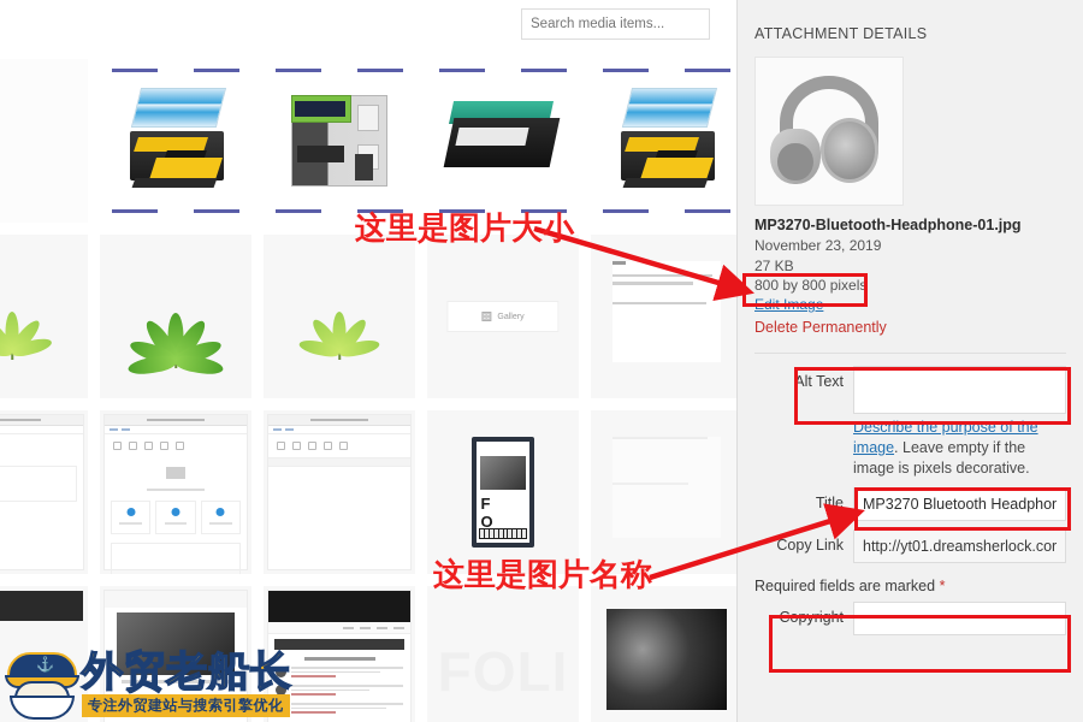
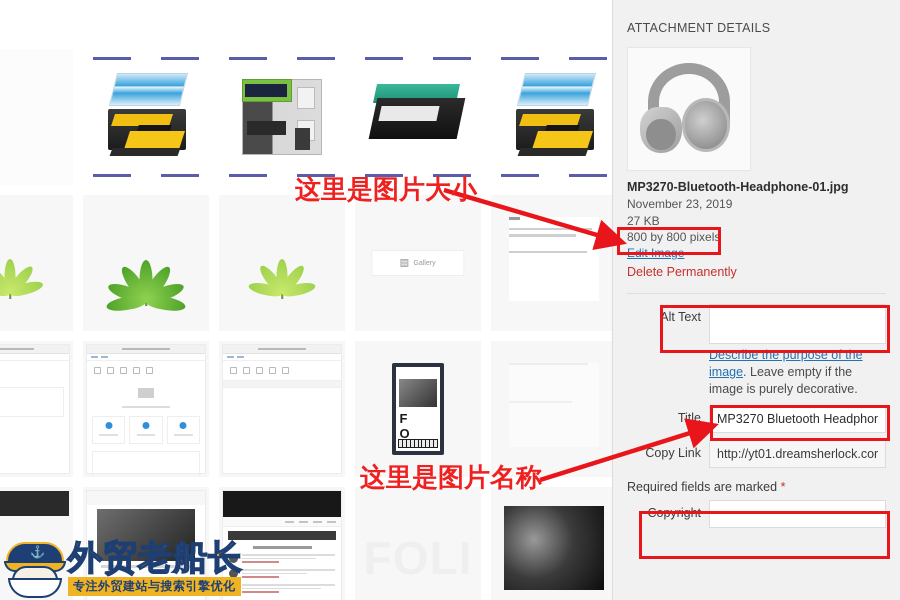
- Search media items...
  F
  O
  ATTACHMENT DETAILS
  MP3270-Bluetooth-Headphone-01.jpg
  November 23, 2019
  27 KB
  800 by 800 pixels
  Edit Image
  Delete Permanently
  Alt Text
- Describe the purpose of the image. Leave empty if the image is pixels decorative.
+ Describe the purpose of the image. Leave empty if the image is purely decorative.
  Title
  MP3270 Bluetooth Headphon
  Copy Link
  http://yt01.dreamsherlock.cor
  Required fields are marked *
  Copyright
  这里是图片大小
  这里是图片名称
  ⚓
  外贸老船长
  专注外贸建站与搜索引擎优化
